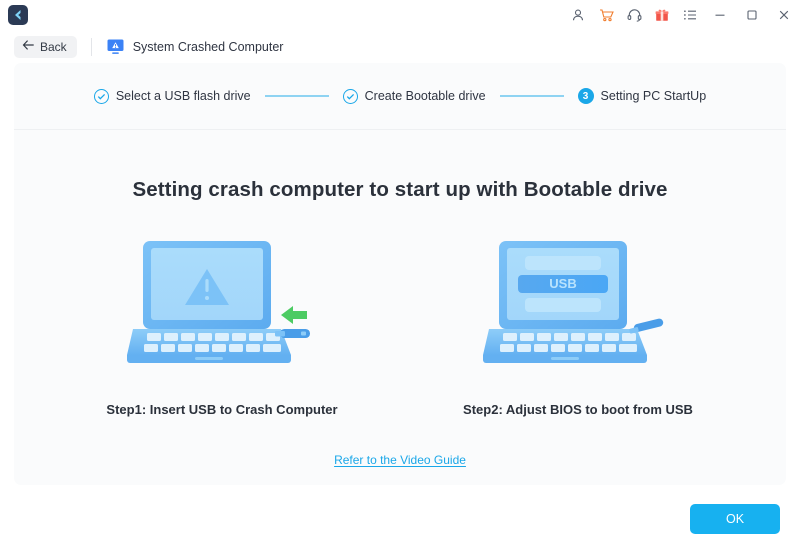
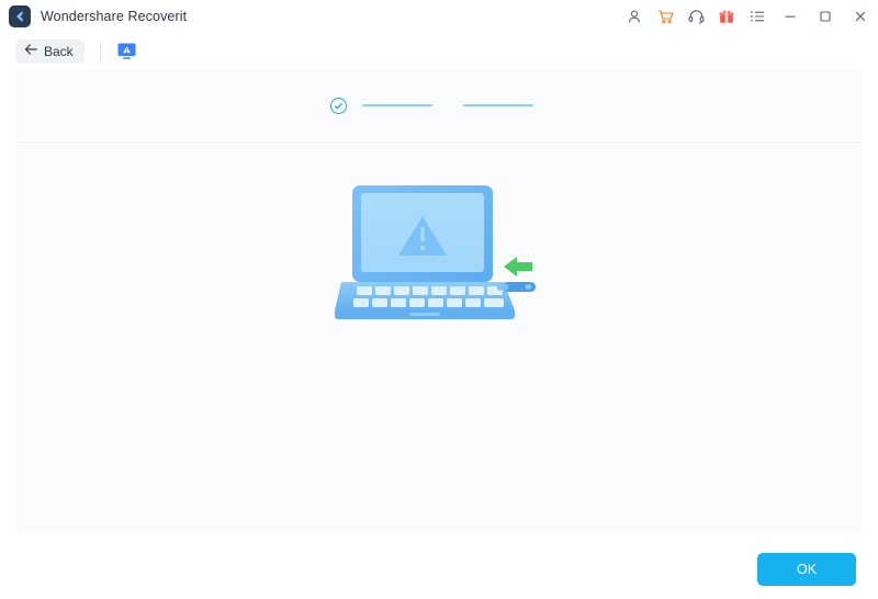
+ Wondershare Recoverit
  Back
- System Crashed Computer
- Select a USB flash drive
- Create Bootable drive
- 3
- Setting PC StartUp
- Setting crash computer to start up with Bootable drive
- Step1: Insert USB to Crash Computer
- USB
- Step2: Adjust BIOS to boot from USB
- Refer to the Video Guide
  OK
